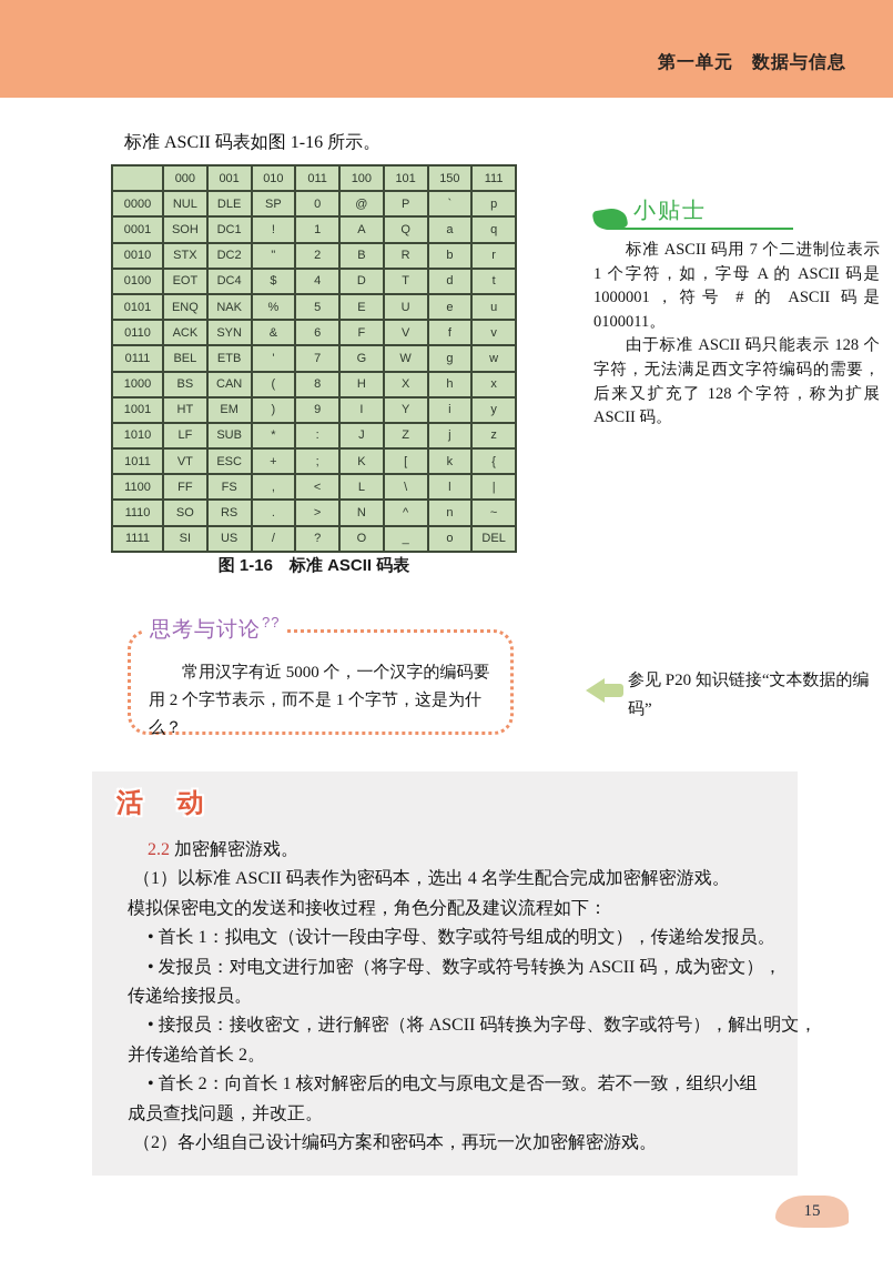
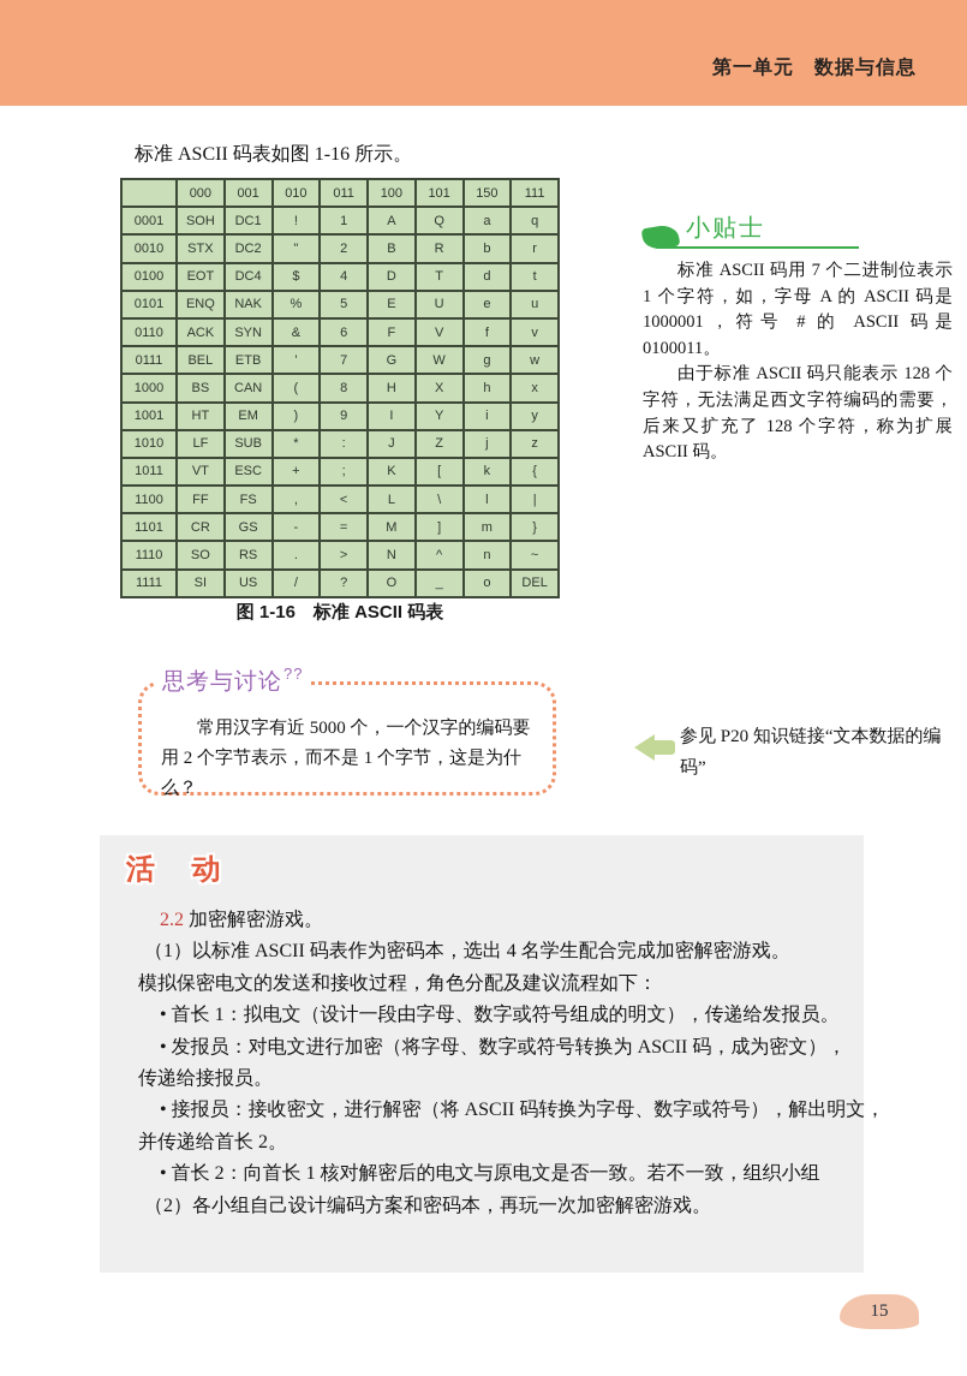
  第一单元 数据与信息
  标准 ASCII 码表如图 1-16 所示。
  	000	001	010	011	100	101	150	111
- 0000	NUL	DLE	SP	0	@	P	`	p
  0001	SOH	DC1	!	1	A	Q	a	q
  0010	STX	DC2	"	2	B	R	b	r
  0100	EOT	DC4	$	4	D	T	d	t
  0101	ENQ	NAK	%	5	E	U	e	u
  0110	ACK	SYN	&	6	F	V	f	v
  0111	BEL	ETB	'	7	G	W	g	w
  1000	BS	CAN	(	8	H	X	h	x
  1001	HT	EM	)	9	I	Y	i	y
  1010	LF	SUB	*	:	J	Z	j	z
  1011	VT	ESC	+	;	K	[	k	{
  1100	FF	FS	,	<	L	\	l	|
+ 1101	CR	GS	-	=	M	]	m	}
  1110	SO	RS	.	>	N	^	n	~
  1111	SI	US	/	?	O	_	o	DEL
  图 1-16 标准 ASCII 码表
  小贴士
  标准 ASCII 码用 7 个二进制位表示 1 个字符，如，字母 A 的 ASCII 码是 1000001，符号 # 的 ASCII 码是 0100011。
  由于标准 ASCII 码只能表示 128 个字符，无法满足西文字符编码的需要，后来又扩充了 128 个字符，称为扩展 ASCII 码。
  思考与讨论??
  常用汉字有近 5000 个，一个汉字的编码要用 2 个字节表示，而不是 1 个字节，这是为什么？
  参见 P20 知识链接“文本数据的编码”
  活 动
  2.2 加密解密游戏。
  （1）以标准 ASCII 码表作为密码本，选出 4 名学生配合完成加密解密游戏。
  模拟保密电文的发送和接收过程，角色分配及建议流程如下：
  • 首长 1：拟电文（设计一段由字母、数字或符号组成的明文），传递给发报员。
  • 发报员：对电文进行加密（将字母、数字或符号转换为 ASCII 码，成为密文），
  传递给接报员。
  • 接报员：接收密文，进行解密（将 ASCII 码转换为字母、数字或符号），解出明文，
  并传递给首长 2。
  • 首长 2：向首长 1 核对解密后的电文与原电文是否一致。若不一致，组织小组
- 成员查找问题，并改正。
  （2）各小组自己设计编码方案和密码本，再玩一次加密解密游戏。
  15
